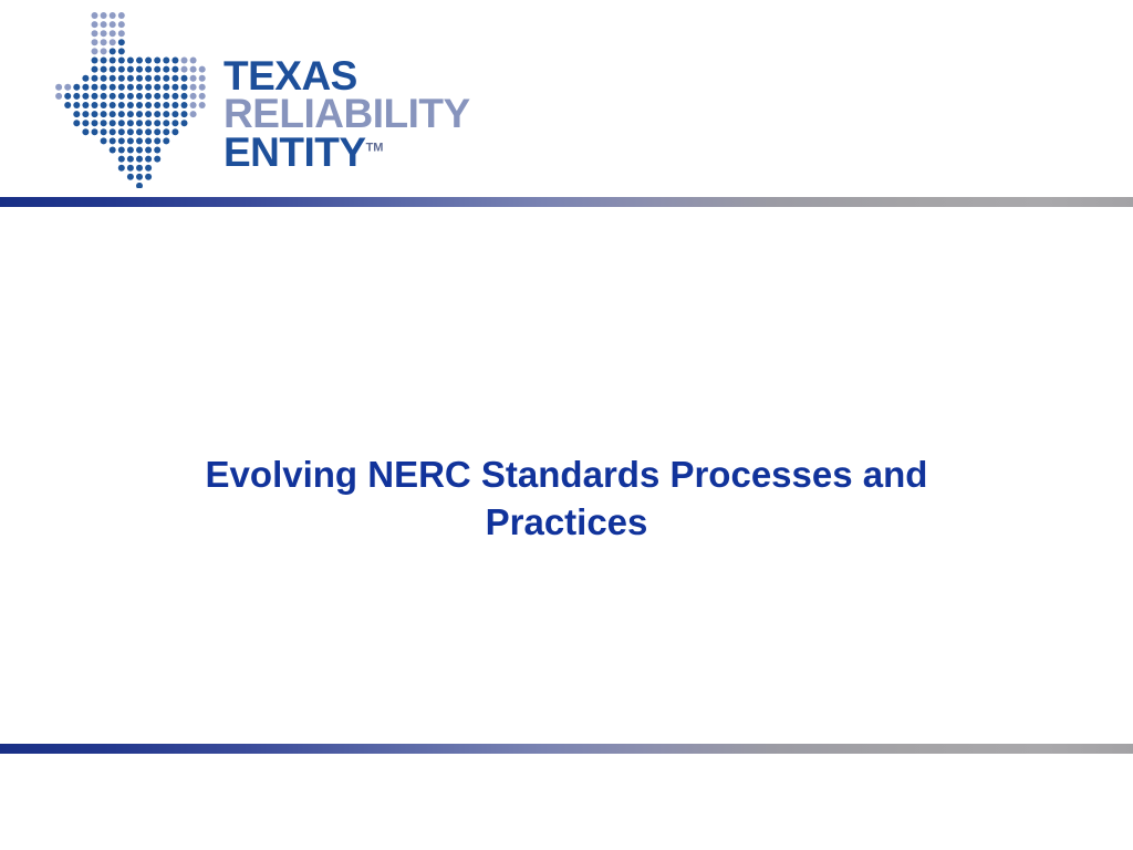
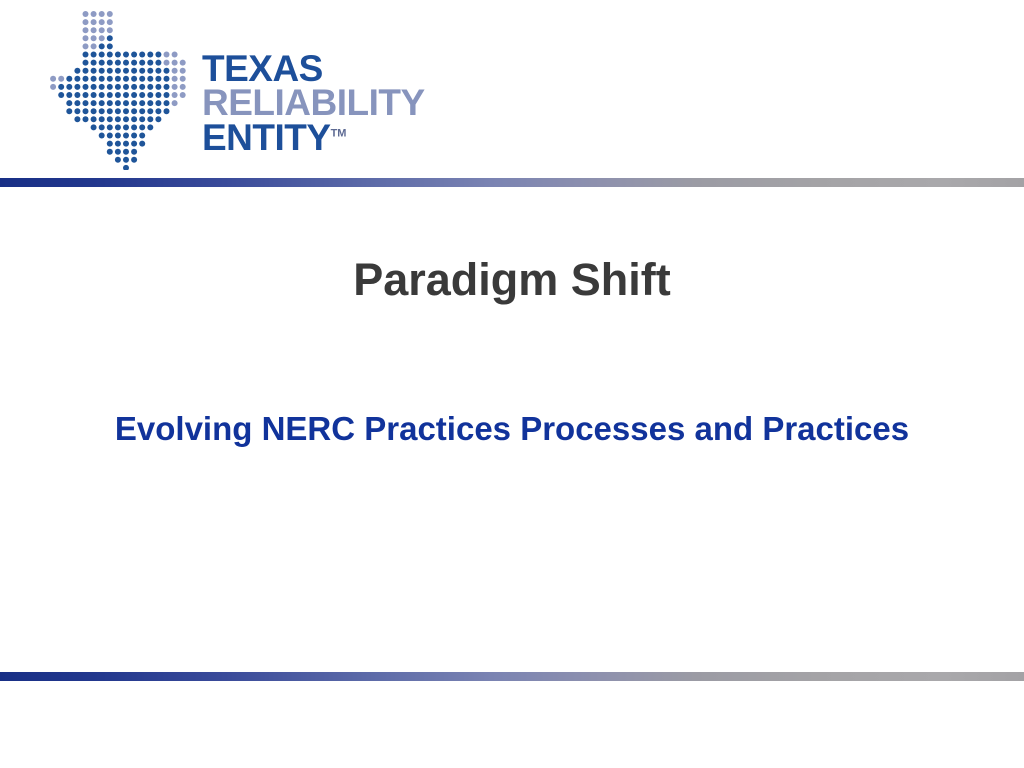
  TEXAS
  RELIABILITY
  ENTITYTM
+ Paradigm Shift
- Evolving NERC Standards Processes and Practices
+ Evolving NERC Practices Processes and Practices
